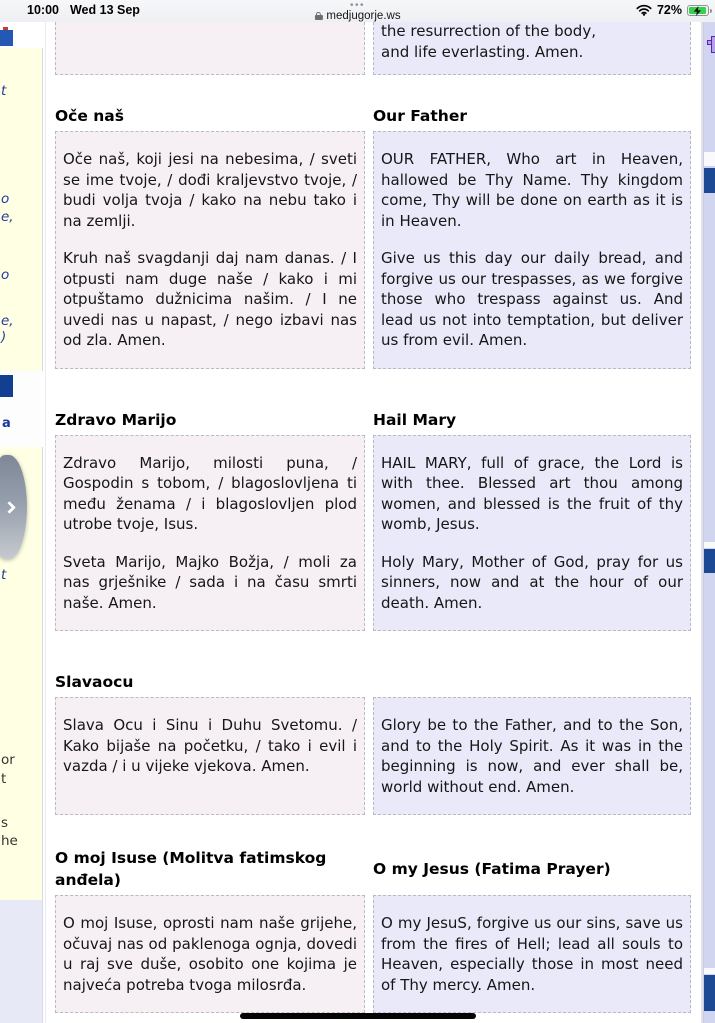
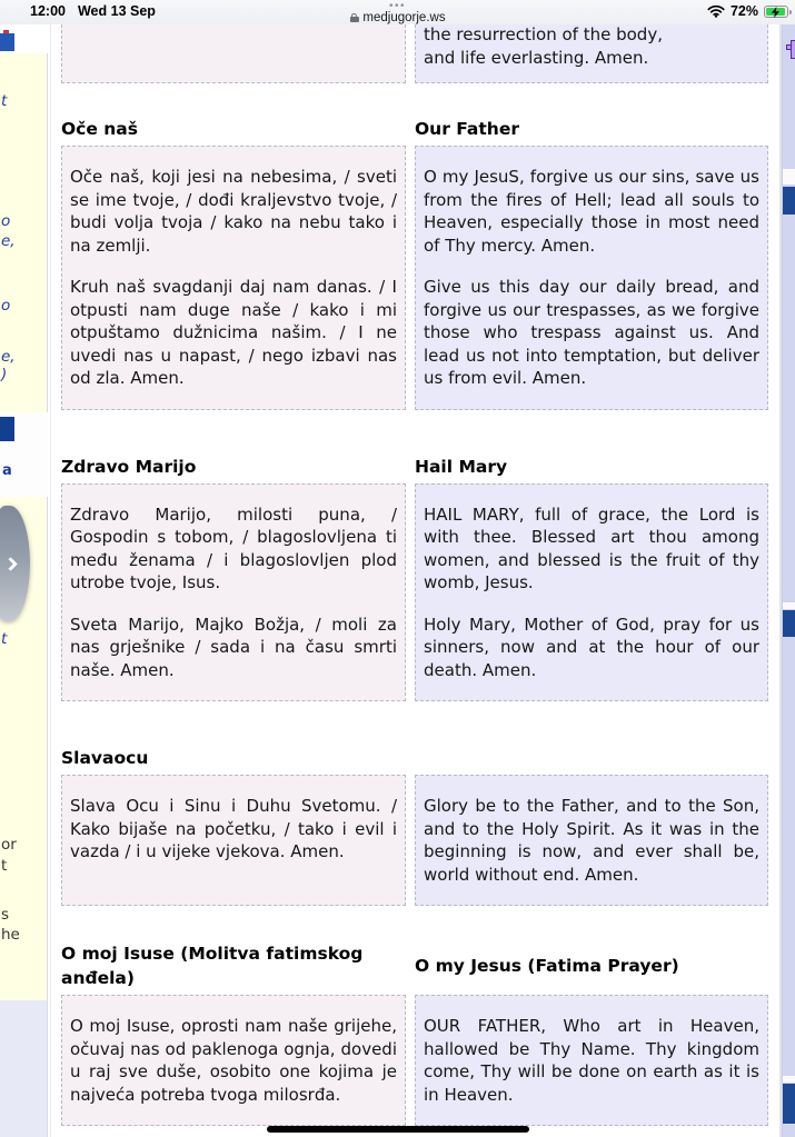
- 10:00
+ 12:00
  Wed 13 Sep
  •••
  medjugorje.ws
  72%
  a
  t
  o
  e,
  o
  e,
  )
  t
  or
  t
  s
  he
  the resurrection of the body,
  and life everlasting. Amen.
  Oče naš
  Our Father
  Oče naš, koji jesi na nebesima, / sveti se ime tvoje, / dođi kraljevstvo tvoje, / budi volja tvoja / kako na nebu tako i na zemlji.
  Kruh naš svagdanji daj nam danas. / I otpusti nam duge naše / kako i mi otpuštamo dužnicima našim. / I ne uvedi nas u napast, / nego izbavi nas od zla. Amen.
- OUR FATHER, Who art in Heaven, hallowed be Thy Name. Thy kingdom come, Thy will be done on earth as it is in Heaven.
+ O my JesuS, forgive us our sins, save us from the fires of Hell; lead all souls to Heaven, especially those in most need of Thy mercy. Amen.
  Give us this day our daily bread, and forgive us our trespasses, as we forgive those who trespass against us. And lead us not into temptation, but deliver us from evil. Amen.
  Zdravo Marijo
  Hail Mary
  Zdravo Marijo, milosti puna, / Gospodin s tobom, / blagoslovljena ti među ženama / i blagoslovljen plod utrobe tvoje, Isus.
  Sveta Marijo, Majko Božja, / moli za nas grješnike / sada i na času smrti naše. Amen.
  HAIL MARY, full of grace, the Lord is with thee. Blessed art thou among women, and blessed is the fruit of thy womb, Jesus.
  Holy Mary, Mother of God, pray for us sinners, now and at the hour of our death. Amen.
  Slavaocu
  Slava Ocu i Sinu i Duhu Svetomu. / Kako bijaše na početku, / tako i evil i vazda / i u vijeke vjekova. Amen.
  Glory be to the Father, and to the Son, and to the Holy Spirit. As it was in the beginning is now, and ever shall be, world without end. Amen.
  O moj Isuse (Molitva fatimskog anđela)
  O my Jesus (Fatima Prayer)
  O moj Isuse, oprosti nam naše grijehe, očuvaj nas od paklenoga ognja, dovedi u raj sve duše, osobito one kojima je najveća potreba tvoga milosrđa.
- O my JesuS, forgive us our sins, save us from the fires of Hell; lead all souls to Heaven, especially those in most need of Thy mercy. Amen.
+ OUR FATHER, Who art in Heaven, hallowed be Thy Name. Thy kingdom come, Thy will be done on earth as it is in Heaven.
